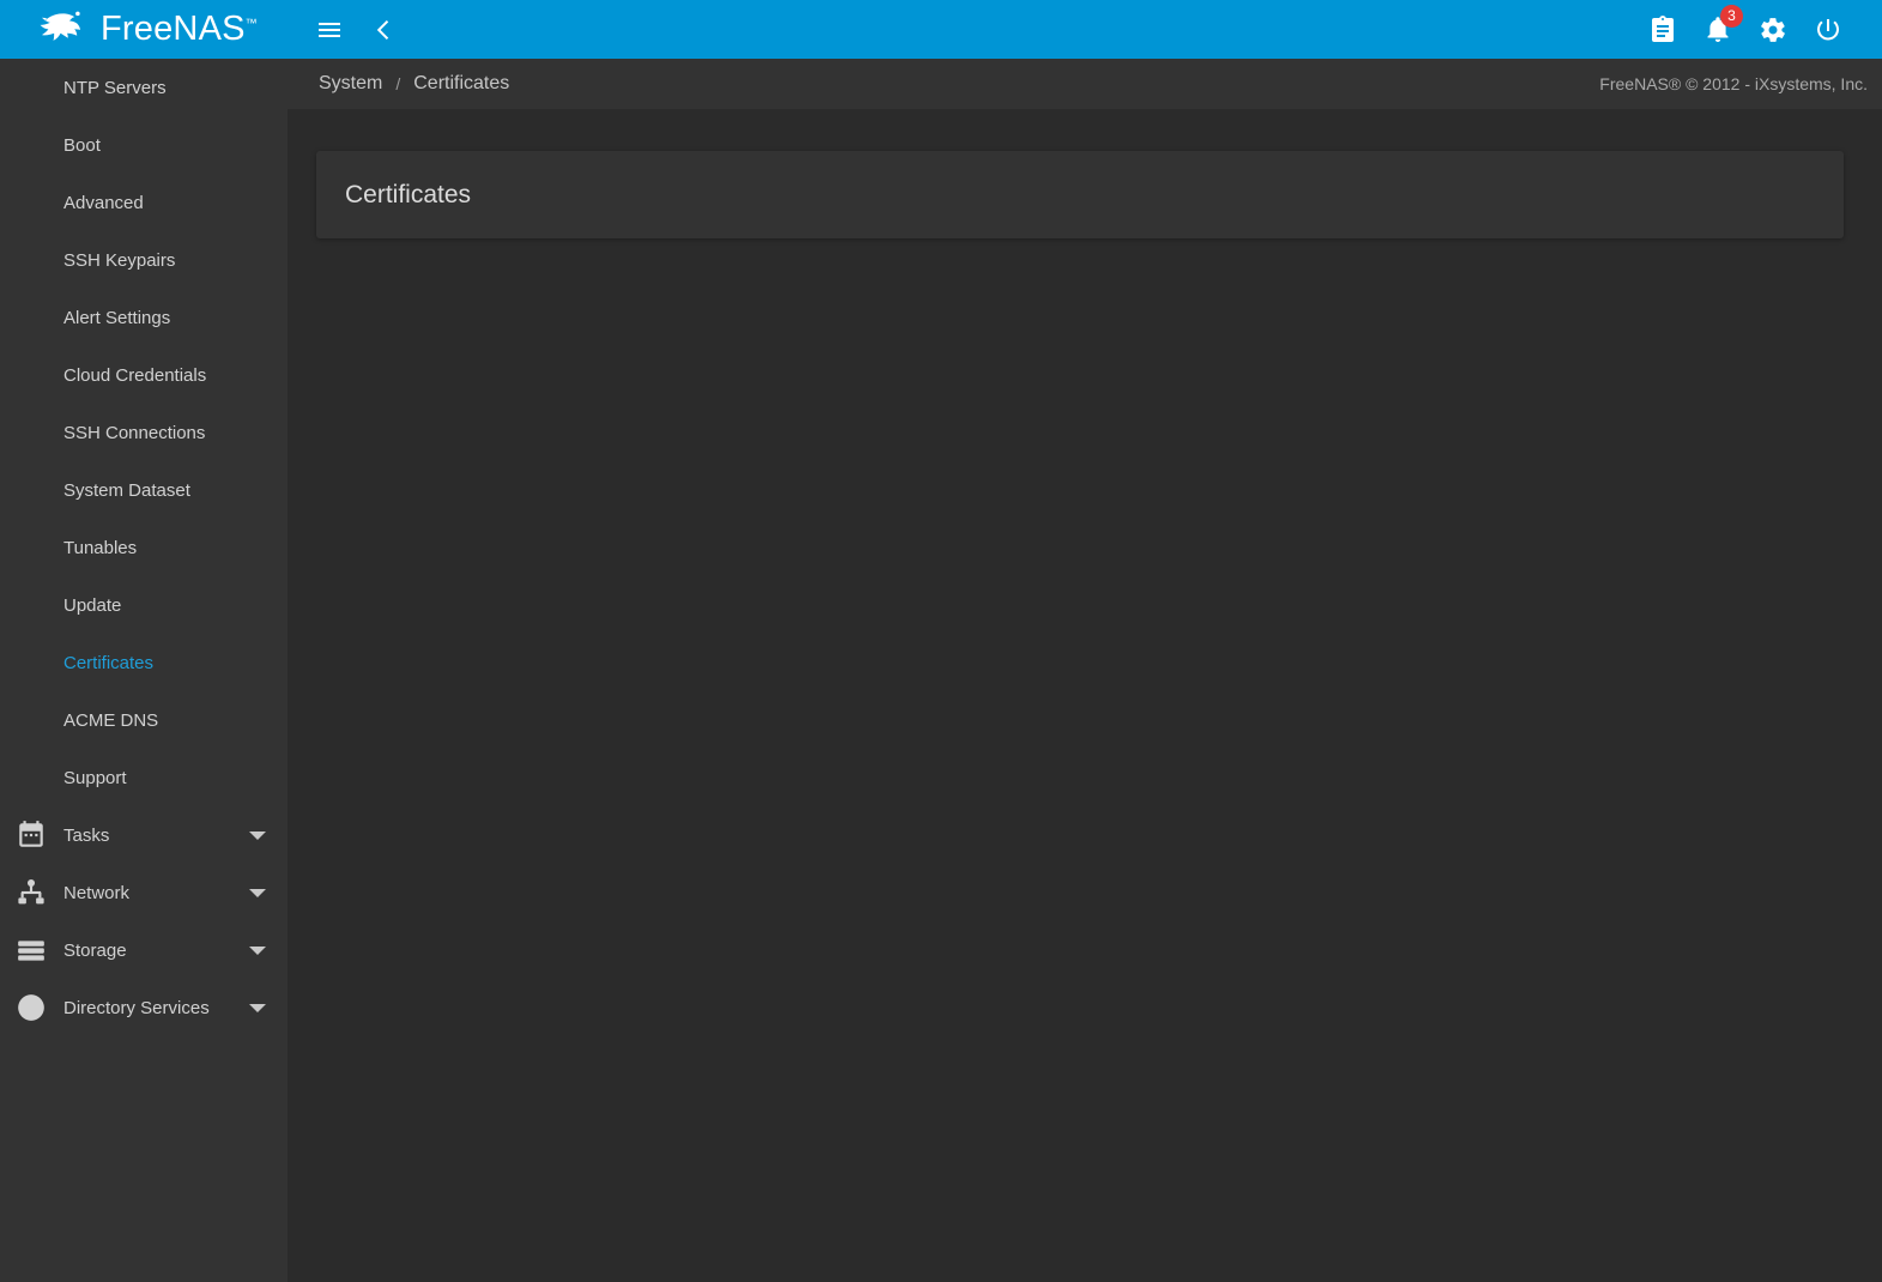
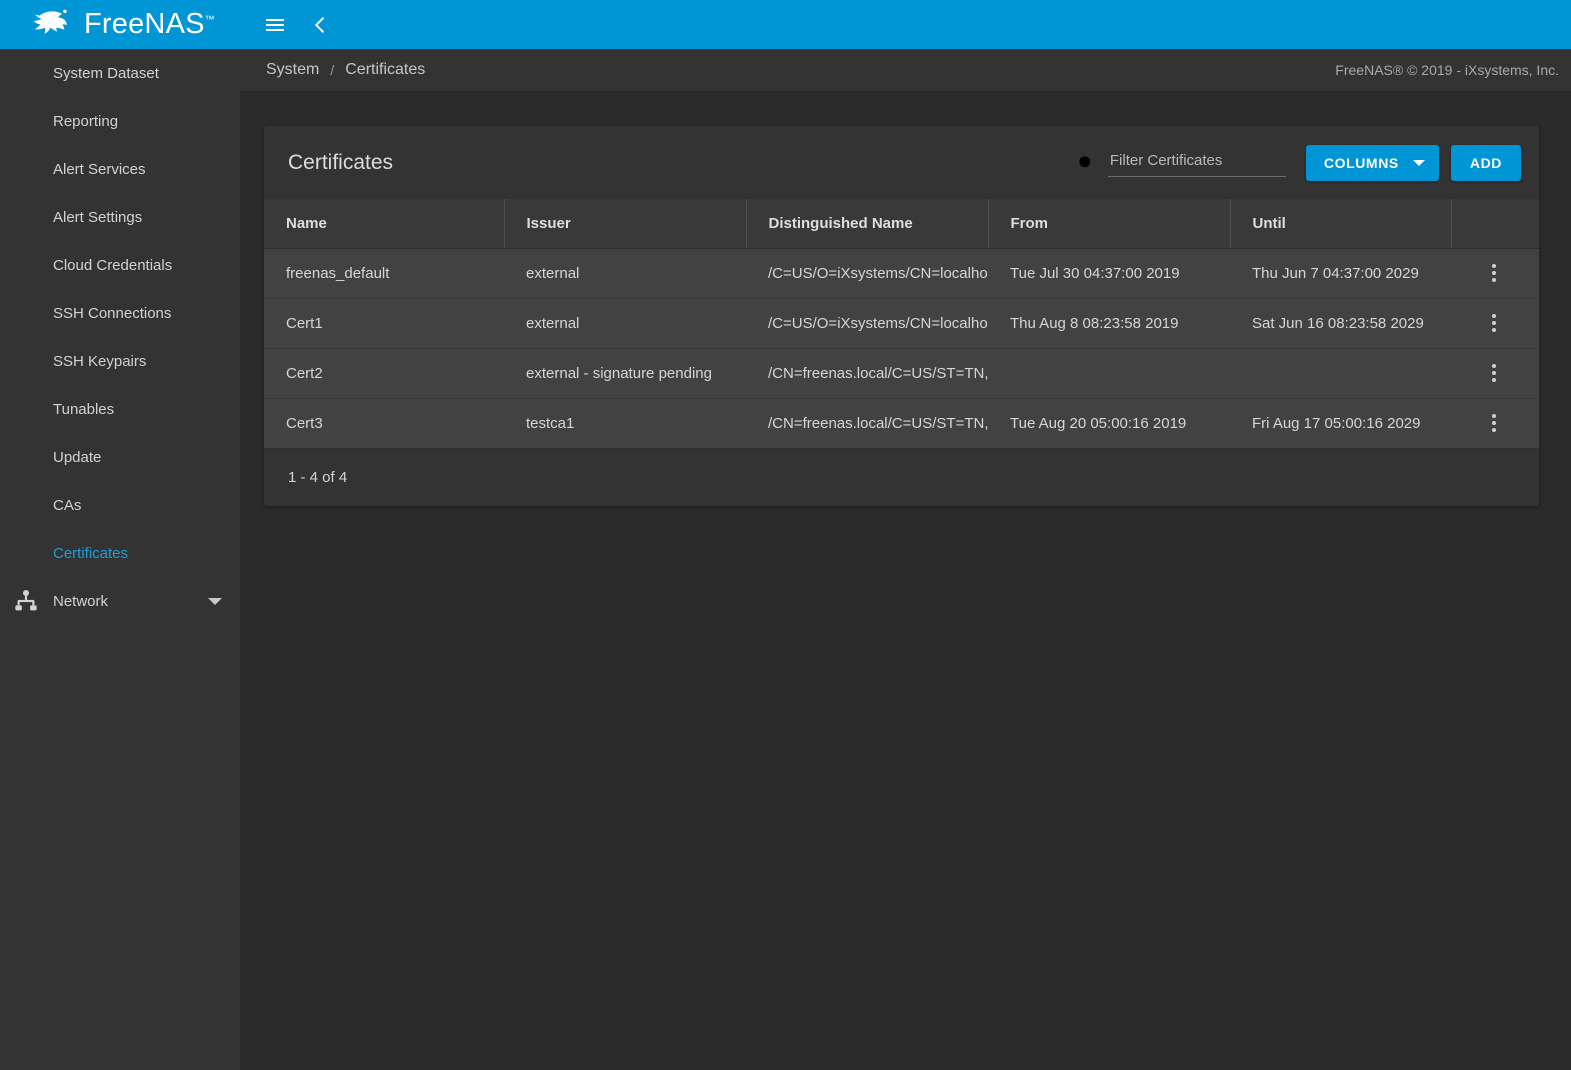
  FreeNAS™
- 3
- NTP Servers
- Boot
- Advanced
- SSH Keypairs
+ System Dataset
+ Reporting
+ Alert Services
  Alert Settings
  Cloud Credentials
  SSH Connections
- System Dataset
+ SSH Keypairs
  Tunables
  Update
+ CAs
  Certificates
- ACME DNS
- Support
- Tasks
  Network
- Storage
- Directory Services
  System
  /
  Certificates
- FreeNAS® © 2012 - iXsystems, Inc.
+ FreeNAS® © 2019 - iXsystems, Inc.
  Certificates
+ Filter Certificates
+ COLUMNS
+ ADD
+ Name	Issuer	Distinguished Name	From	Until
+ freenas_default	external	/C=US/O=iXsystems/CN=localho	Tue Jul 30 04:37:00 2019	Thu Jun 7 04:37:00 2029
+ Cert1	external	/C=US/O=iXsystems/CN=localho	Thu Aug 8 08:23:58 2019	Sat Jun 16 08:23:58 2029
+ Cert2	external - signature pending	/CN=freenas.local/C=US/ST=TN,
+ Cert3	testca1	/CN=freenas.local/C=US/ST=TN,	Tue Aug 20 05:00:16 2019	Fri Aug 17 05:00:16 2029
+ 1 - 4 of 4
